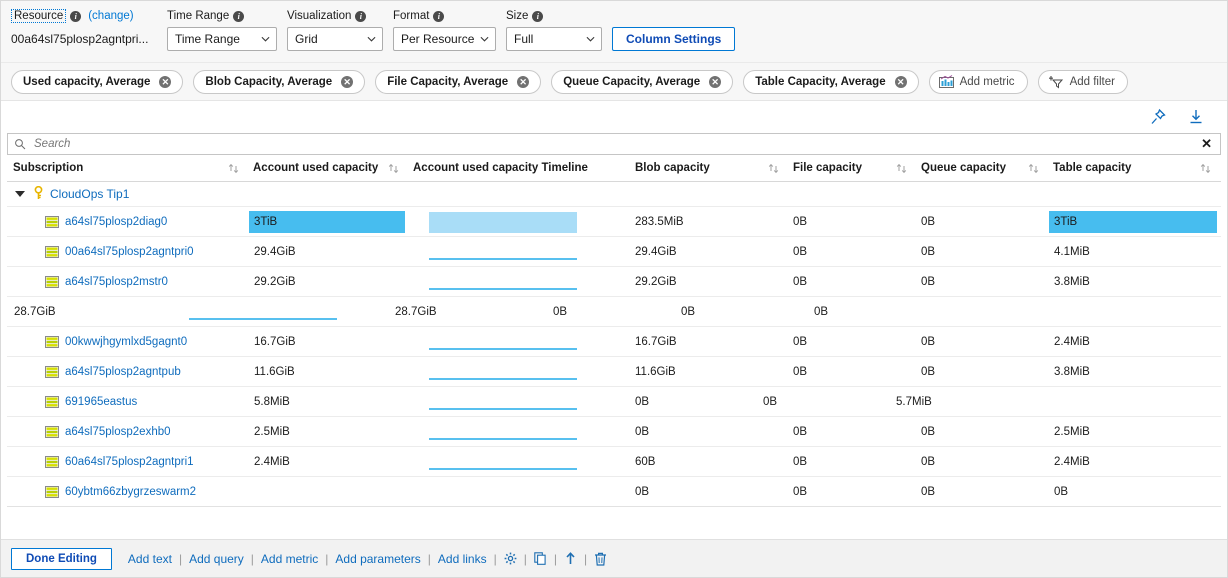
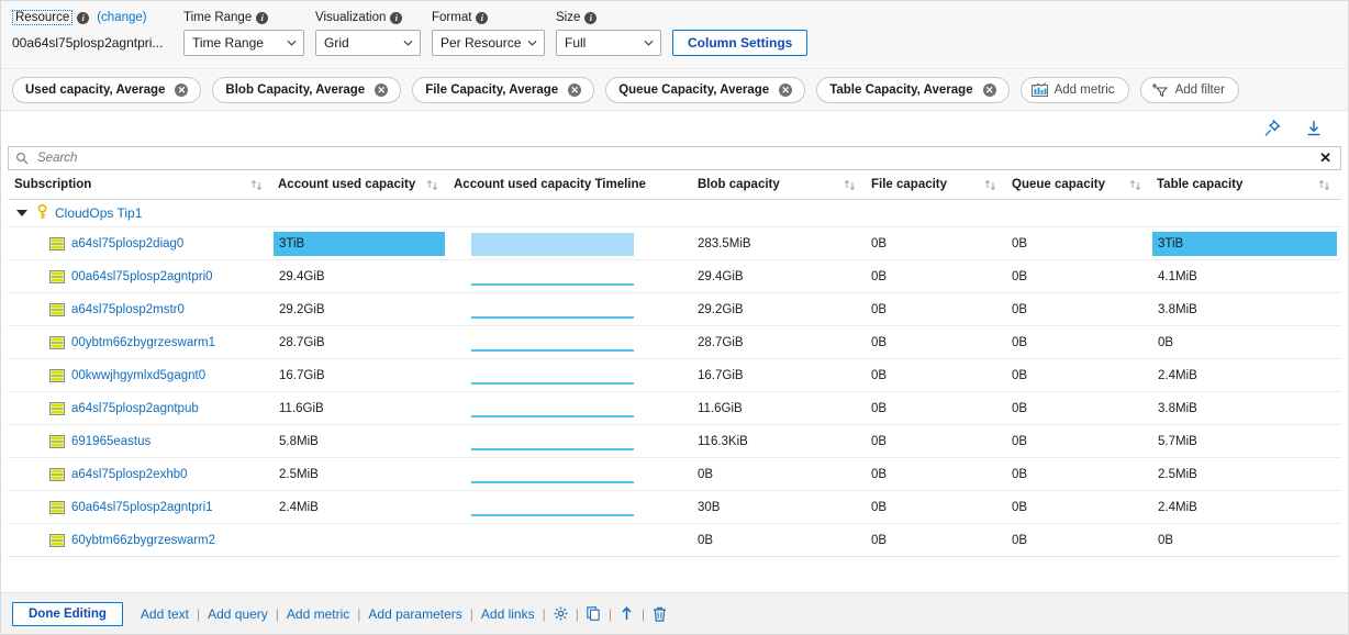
  Resource
  i
  (change)
  00a64sl75plosp2agntpri...
  Time Range
  i
  Time Range
  Visualization
  i
  Grid
  Format
  i
  Per Resource
  Size
  i
  Full
  Column Settings
  Used capacity, Average
  ✕
  Blob Capacity, Average
  ✕
  File Capacity, Average
  ✕
  Queue Capacity, Average
  ✕
  Table Capacity, Average
  ✕
  Add metric
  Add filter
  Search
  ✕
  Subscription
  Account used capacity
  Account used capacity Timeline
  Blob capacity
  File capacity
  Queue capacity
  Table capacity
  CloudOps Tip1
  a64sl75plosp2diag0
  3TiB
  283.5MiB
  0B
  0B
  3TiB
  00a64sl75plosp2agntpri0
  29.4GiB
  29.4GiB
  0B
  0B
  4.1MiB
  a64sl75plosp2mstr0
  29.2GiB
  29.2GiB
  0B
  0B
  3.8MiB
+ 00ybtm66zbygrzeswarm1
  28.7GiB
  28.7GiB
  0B
  0B
  0B
  00kwwjhgymlxd5gagnt0
  16.7GiB
  16.7GiB
  0B
  0B
  2.4MiB
  a64sl75plosp2agntpub
  11.6GiB
  11.6GiB
  0B
  0B
  3.8MiB
  691965eastus
  5.8MiB
+ 116.3KiB
  0B
  0B
  5.7MiB
  a64sl75plosp2exhb0
  2.5MiB
  0B
  0B
  0B
  2.5MiB
  60a64sl75plosp2agntpri1
  2.4MiB
- 60B
+ 30B
  0B
  0B
  2.4MiB
  60ybtm66zbygrzeswarm2
  0B
  0B
  0B
  0B
  Done Editing
  Add text
  |
  Add query
  |
  Add metric
  |
  Add parameters
  |
  Add links
  |
  |
  |
  |
